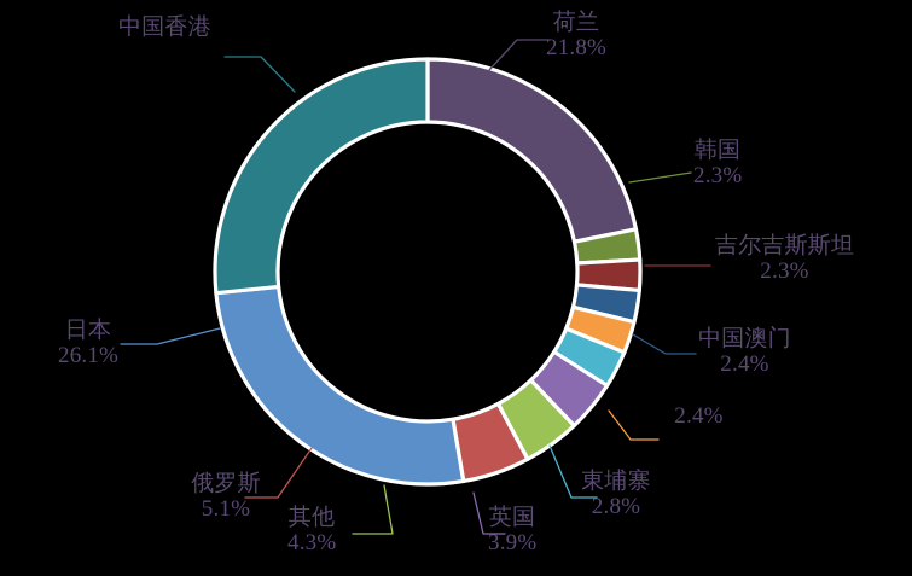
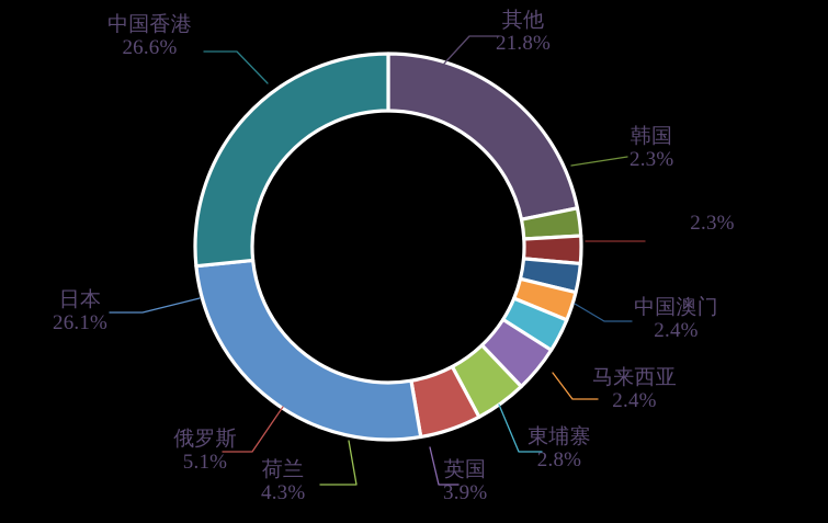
- 荷兰
+ 其他
  21.8%
  韩国
  2.3%
- 吉尔吉斯斯坦
  2.3%
  中国澳门
  2.4%
+ 马来西亚
  2.4%
  東埔寨
  2.8%
  英国
  3.9%
- 其他
+ 荷兰
  4.3%
  俄罗斯
  5.1%
  日本
  26.1%
  中国香港
+ 26.6%
